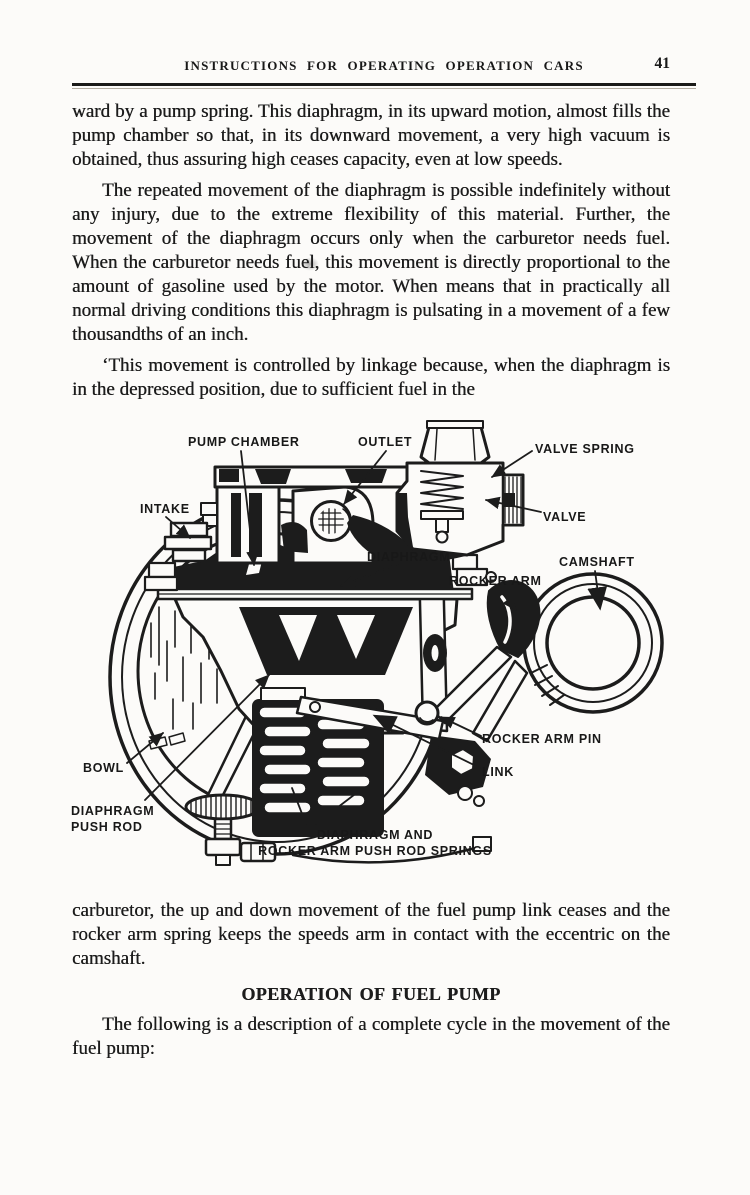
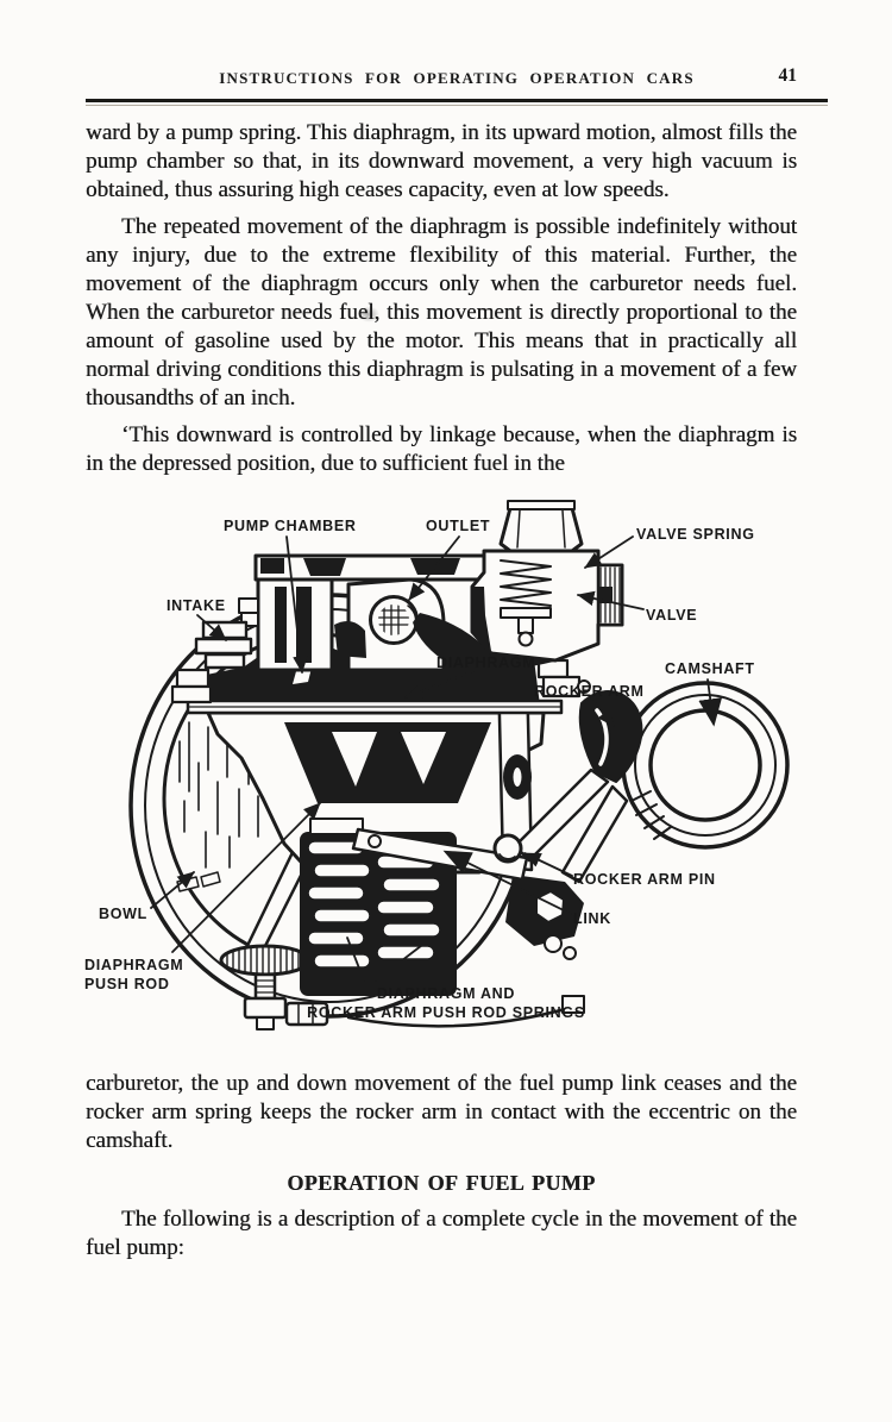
  INSTRUCTIONS FOR OPERATING OPERATION CARS
  41
  ward by a pump spring. This diaphragm, in its upward motion, almost fills the pump chamber so that, in its downward movement, a very high vacuum is obtained, thus assuring high ceases capacity, even at low speeds.
- The repeated movement of the diaphragm is possible indefinitely without any injury, due to the extreme flexibility of this material. Further, the movement of the diaphragm occurs only when the carburetor needs fuel. When the carburetor needs fuel, this movement is directly proportional to the amount of gasoline used by the motor. When means that in practically all normal driving conditions this diaphragm is pulsating in a movement of a few thousandths of an inch.
+ The repeated movement of the diaphragm is possible indefinitely without any injury, due to the extreme flexibility of this material. Further, the movement of the diaphragm occurs only when the carburetor needs fuel. When the carburetor needs fuel, this movement is directly proportional to the amount of gasoline used by the motor. This means that in practically all normal driving conditions this diaphragm is pulsating in a movement of a few thousandths of an inch.
- ‘This movement is controlled by linkage because, when the diaphragm is in the depressed position, due to sufficient fuel in the
+ ‘This downward is controlled by linkage because, when the diaphragm is in the depressed position, due to sufficient fuel in the
  PUMP CHAMBER
  OUTLET
  VALVE SPRING
  INTAKE
  VALVE
  DIAPHRAGM
  CAMSHAFT
  ROCKER ARM
  ROCKER ARM PIN
  LINK
  BOWL
  DIAPHRAGM
  PUSH ROD
  DIAPHRAGM AND
  ROCKER ARM PUSH ROD SPRINGS
- carburetor, the up and down movement of the fuel pump link ceases and the rocker arm spring keeps the speeds arm in contact with the eccentric on the camshaft.
+ carburetor, the up and down movement of the fuel pump link ceases and the rocker arm spring keeps the rocker arm in contact with the eccentric on the camshaft.
  OPERATION OF FUEL PUMP
  The following is a description of a complete cycle in the movement of the fuel pump:
